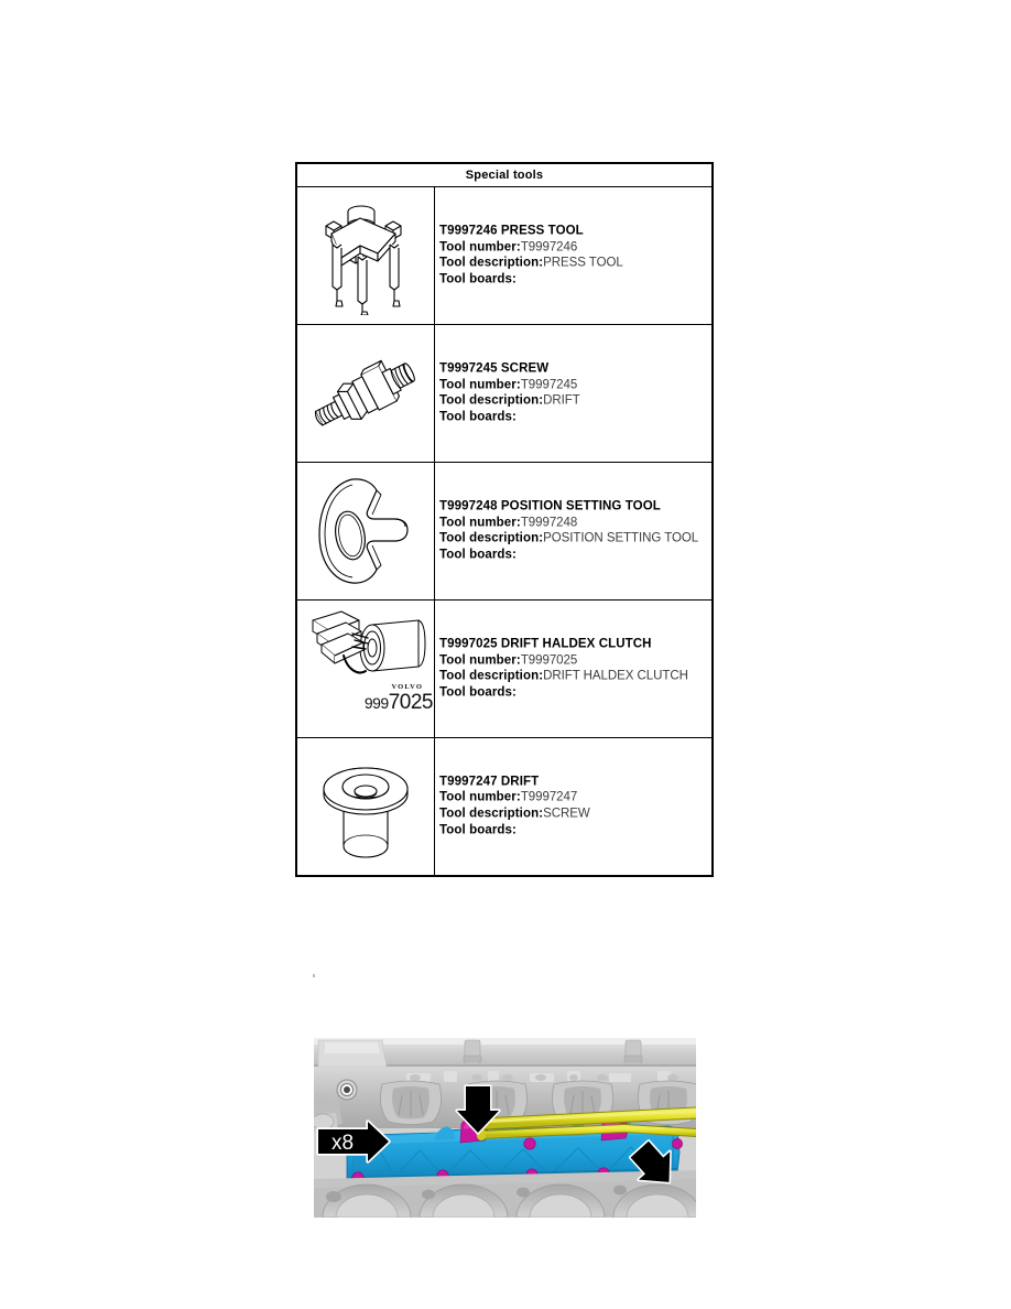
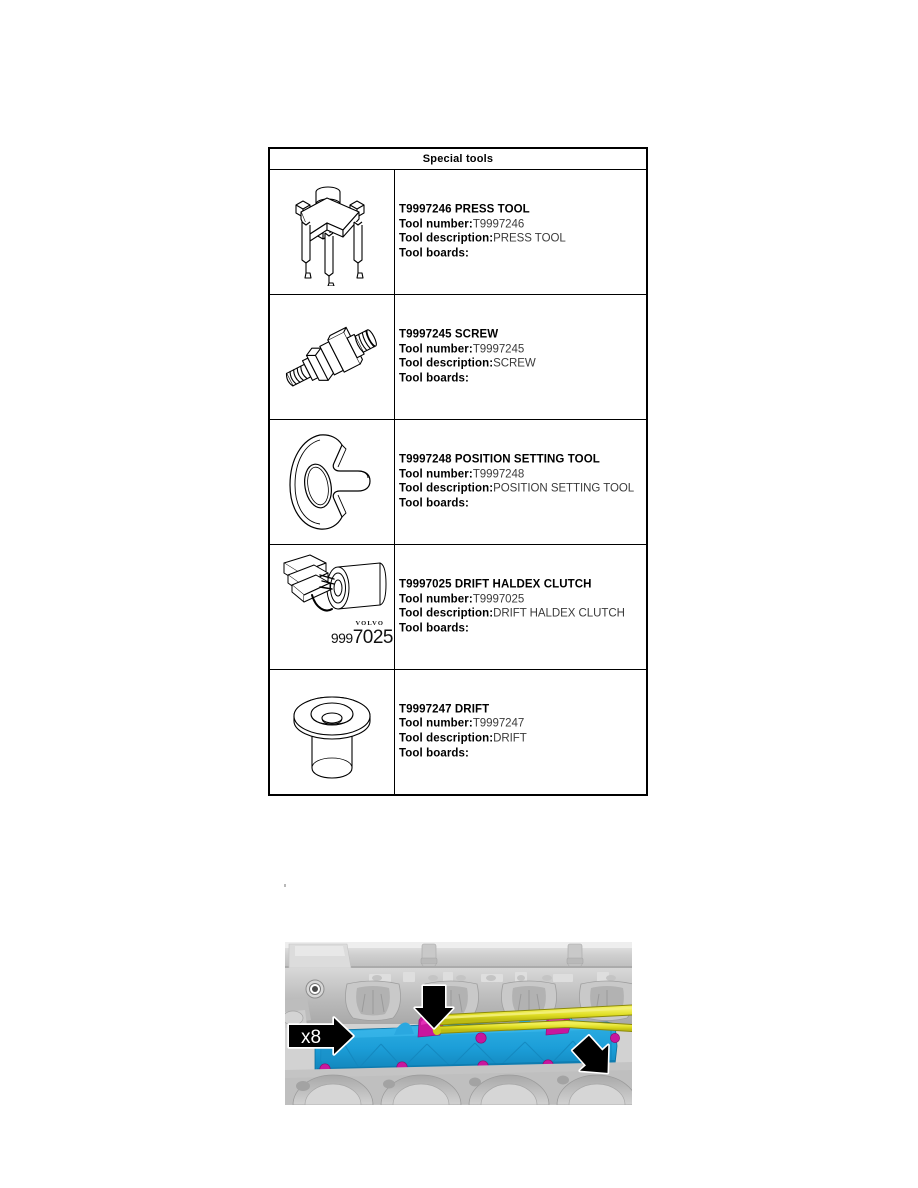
  Special tools
  	T9997246 PRESS TOOL Tool number:T9997246 Tool description:PRESS TOOL Tool boards:
- 	T9997245 SCREW Tool number:T9997245 Tool description:DRIFT Tool boards:
+ 	T9997245 SCREW Tool number:T9997245 Tool description:SCREW Tool boards:
  	T9997248 POSITION SETTING TOOL Tool number:T9997248 Tool description:POSITION SETTING TOOL Tool boards:
  9997025	T9997025 DRIFT HALDEX CLUTCH Tool number:T9997025 Tool description:DRIFT HALDEX CLUTCH Tool boards:
- 	T9997247 DRIFT Tool number:T9997247 Tool description:SCREW Tool boards:
+ 	T9997247 DRIFT Tool number:T9997247 Tool description:DRIFT Tool boards:
  x8
